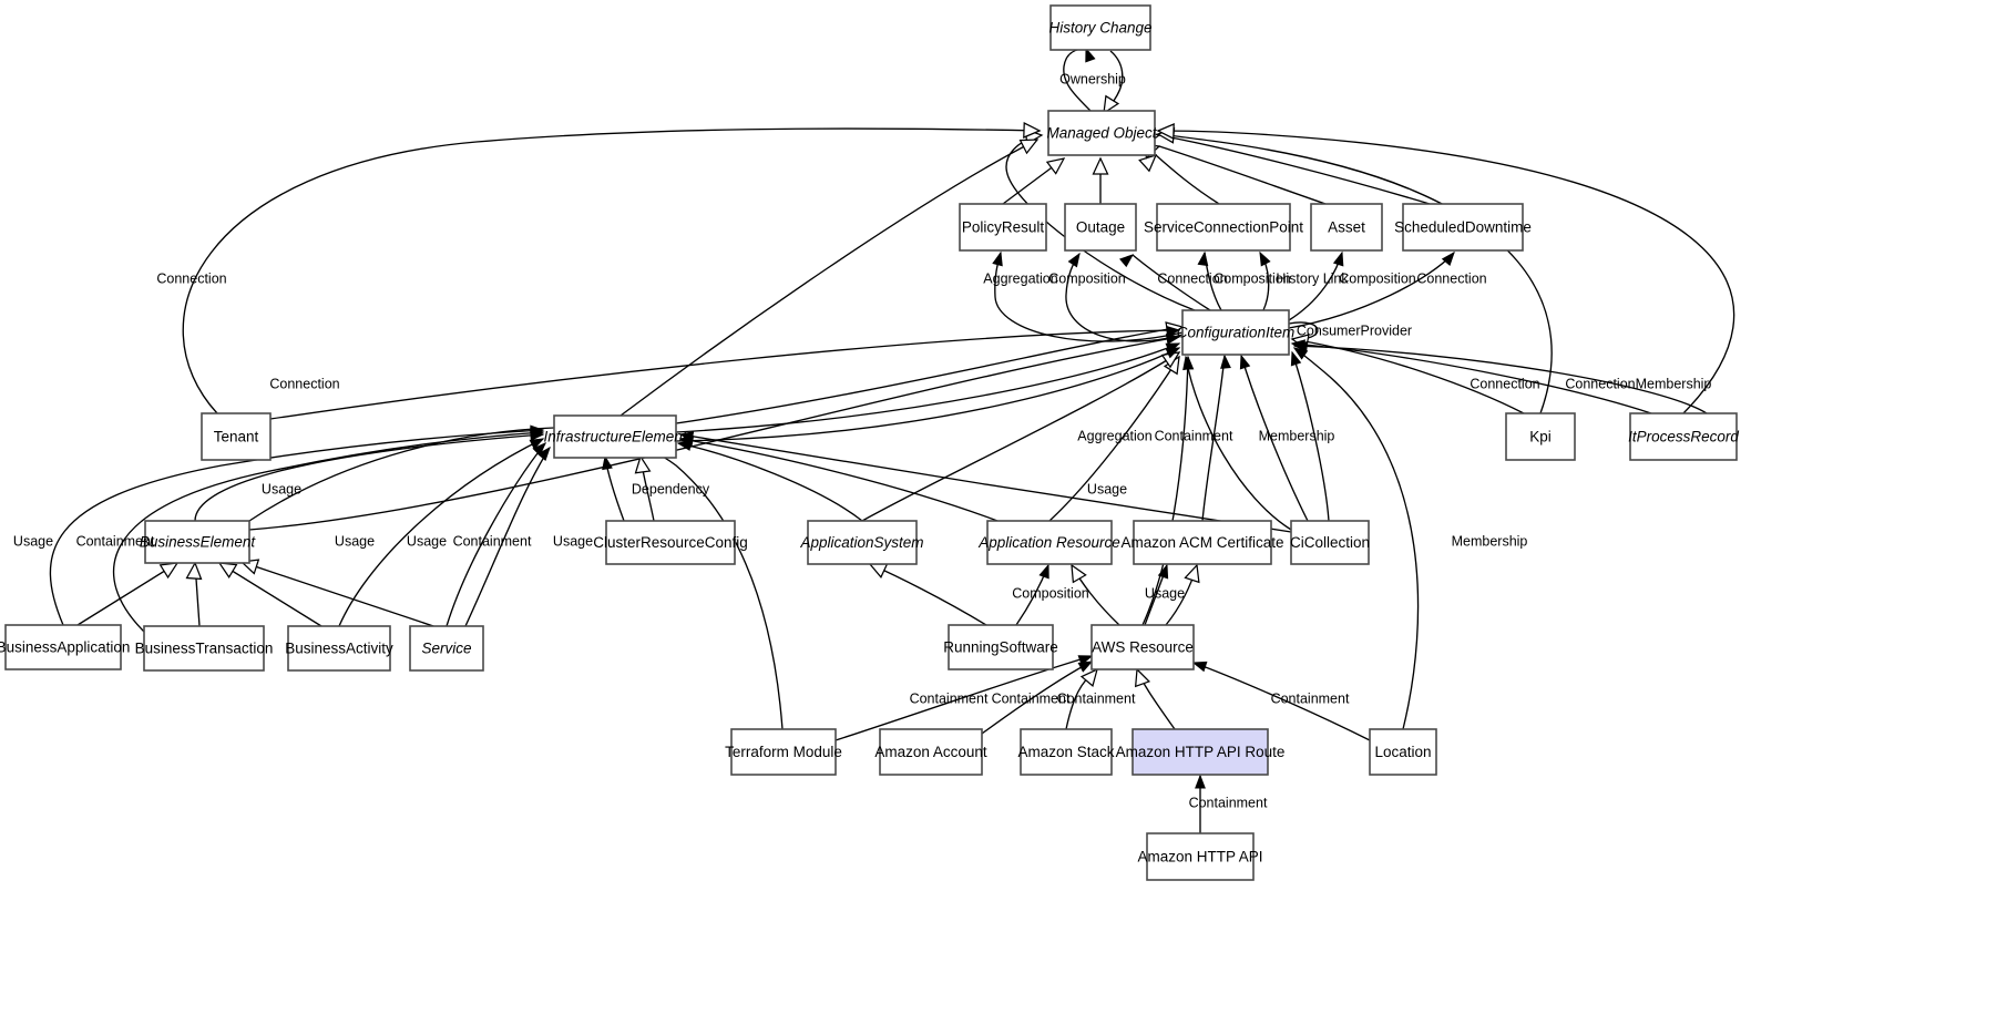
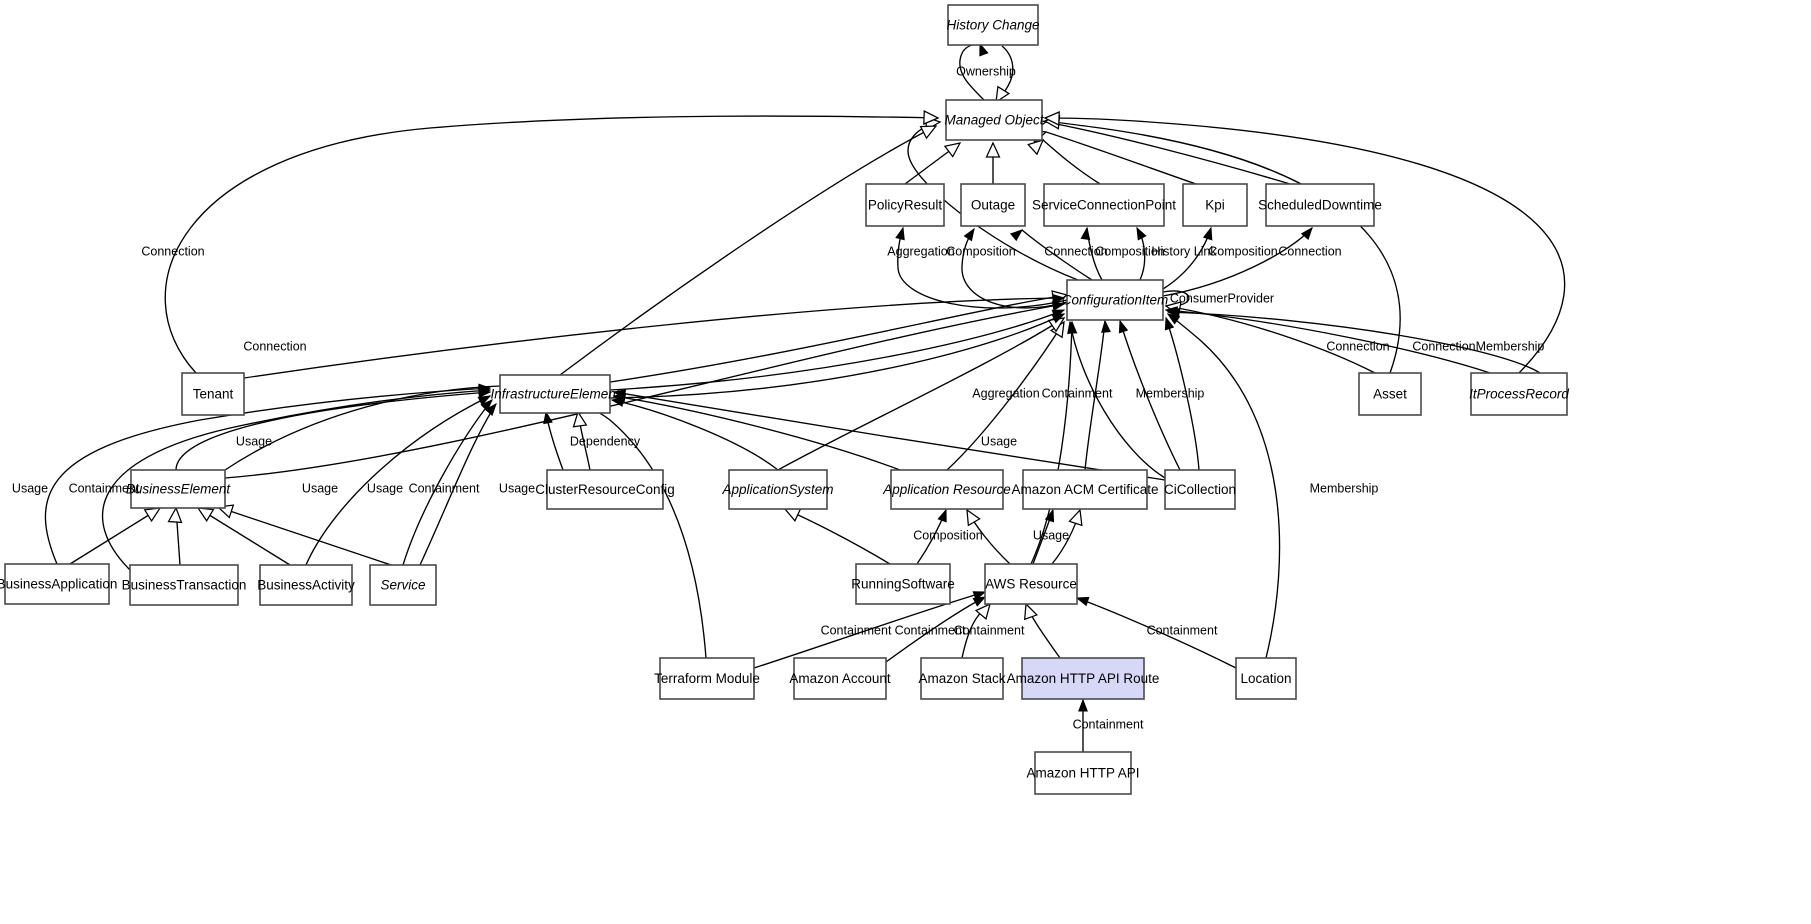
  History Change
  Managed Object
  PolicyResult
  Outage
  ServiceConnectionPoint
- Asset
+ Kpi
  ScheduledDowntime
  ConfigurationItem
  Tenant
  InfrastructureElement
- Kpi
+ Asset
  ItProcessRecord
  BusinessElement
  ClusterResourceConfig
  ApplicationSystem
  Application Resource
  Amazon ACM Certificate
  CiCollection
  BusinessApplication
  BusinessTransaction
  BusinessActivity
  Service
  RunningSoftware
  AWS Resource
  Terraform Module
  Amazon Account
  Amazon Stack
  Amazon HTTP API Route
  Location
  Amazon HTTP API
  Ownership
  Aggregation
  Composition
  Connection
  Composition
  History Link
  Composition
  Connection
  ConsumerProvider
  Connection
  Connection
  Connection
  Connection
  Membership
  Aggregation
  Containment
  Membership
  Usage
  Usage
  Dependency
  Usage
  Containment
  Usage
  Usage
  Containment
  Usage
  Membership
  Composition
  Usage
  Containment
  Containment
  Containment
  Containment
  Containment
